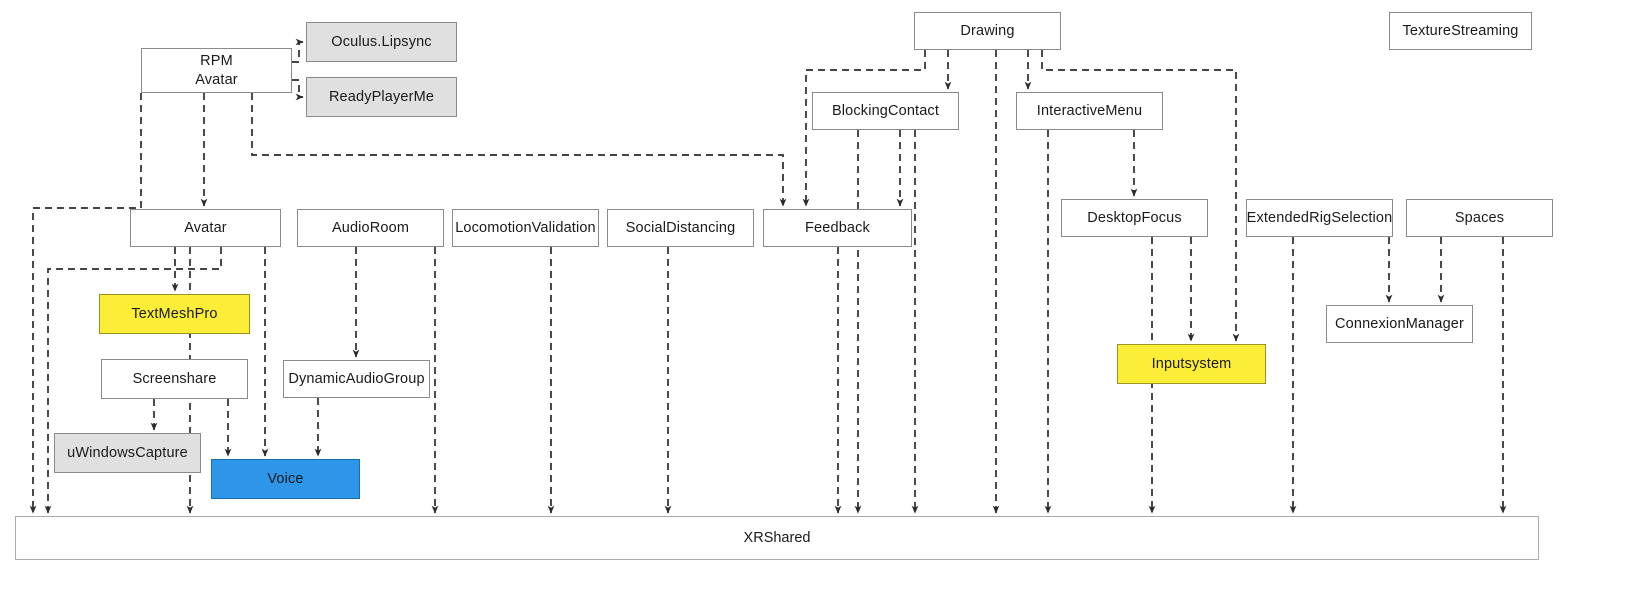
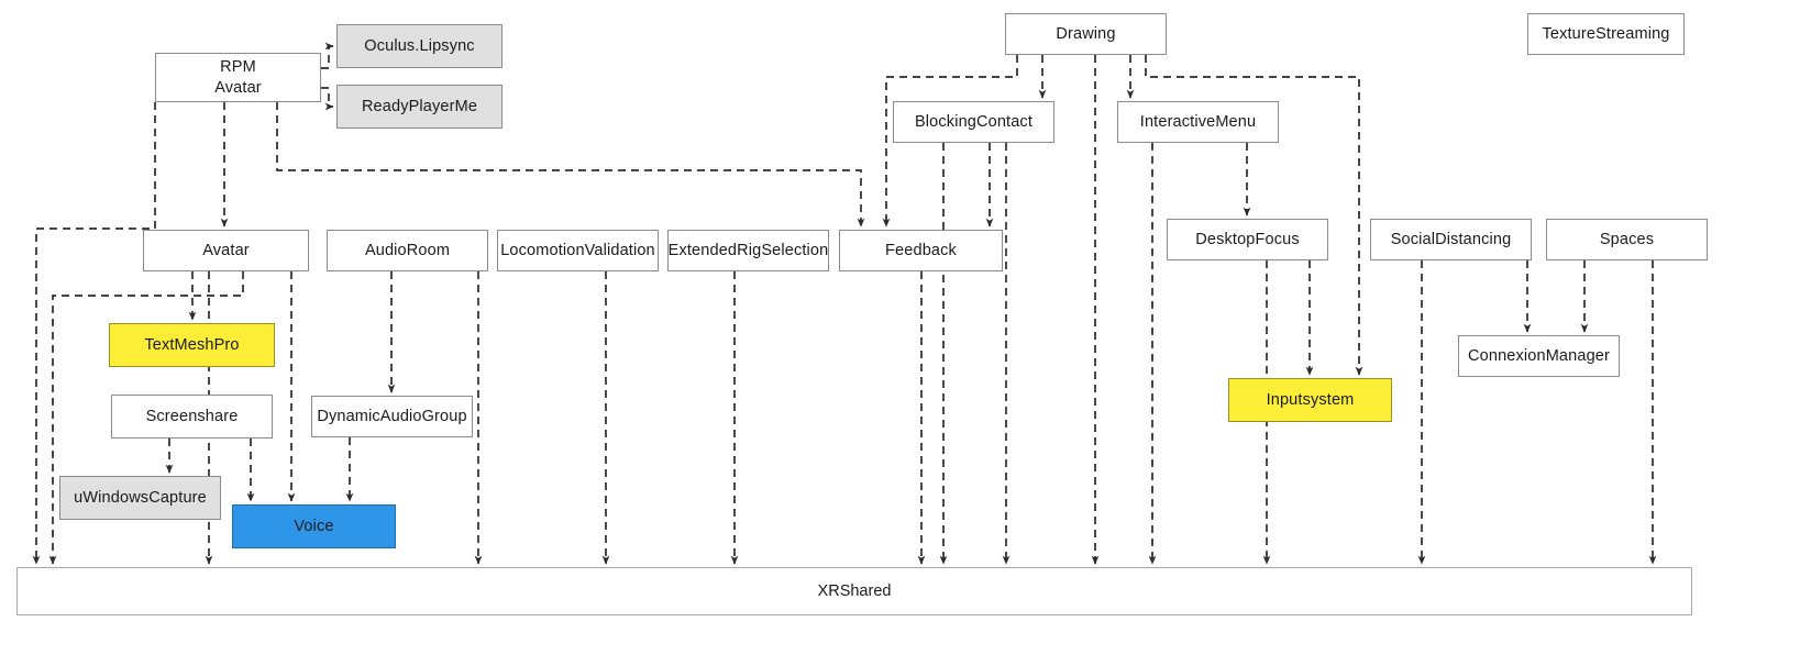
  RPM
  Avatar
  Oculus.Lipsync
  ReadyPlayerMe
  Drawing
  TextureStreaming
  BlockingContact
  InteractiveMenu
  Avatar
  AudioRoom
  LocomotionValidation
- SocialDistancing
+ ExtendedRigSelection
  Feedback
  DesktopFocus
- ExtendedRigSelection
+ SocialDistancing
  Spaces
  TextMeshPro
  DynamicAudioGroup
  Screenshare
  uWindowsCapture
  Voice
  Inputsystem
  ConnexionManager
  XRShared
